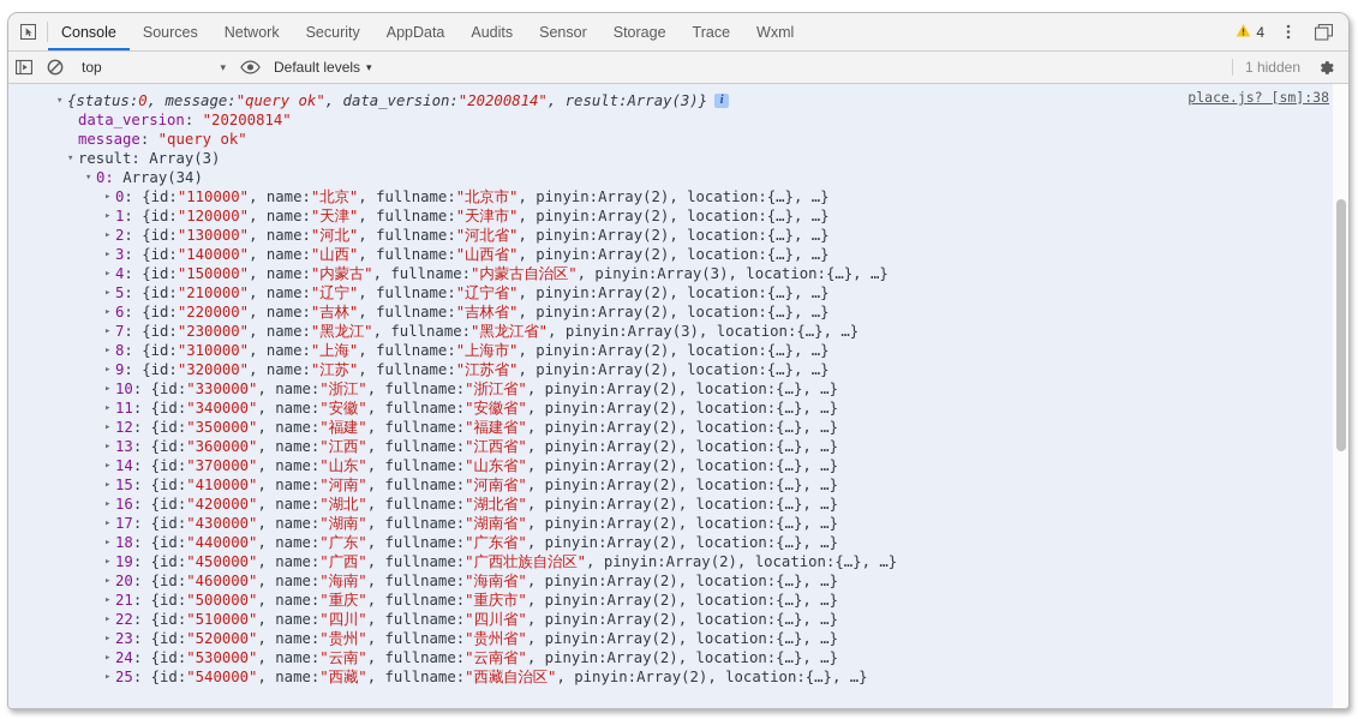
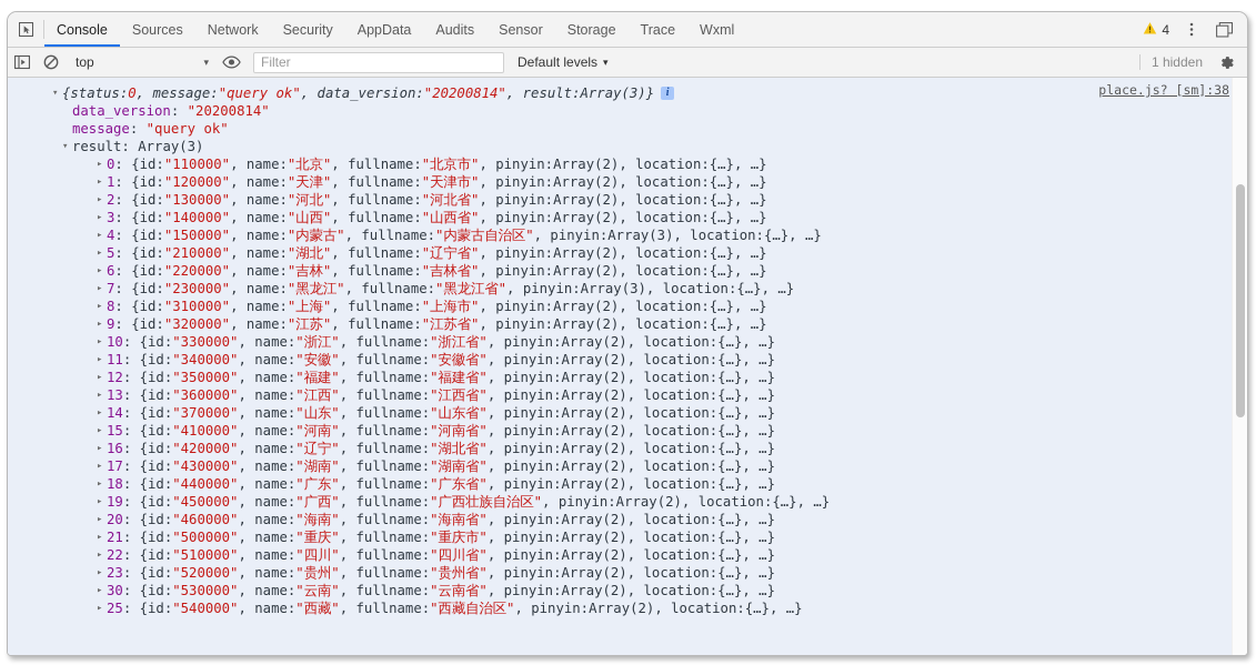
  Console
  Sources
  Network
  Security
  AppData
  Audits
  Sensor
  Storage
  Trace
  Wxml
  4
  top
  ▾
+ Filter
  Default levels
  ▾
  1 hidden
  {status:
  0
  , message:
  "query ok"
  , data_version:
  "20200814"
  , result:
  Array(3)
  }
  i
  data_version
  :
  "20200814"
  message
  :
  "query ok"
  result:
  Array(3)
- 0:
- Array(34)
  0
  : {id:
  "110000"
  , name:
  "北京"
  , fullname:
  "北京市"
  , pinyin:
  Array(2)
  , location:
  {…}
  , …}
  1
  : {id:
  "120000"
  , name:
  "天津"
  , fullname:
  "天津市"
  , pinyin:
  Array(2)
  , location:
  {…}
  , …}
  2
  : {id:
  "130000"
  , name:
  "河北"
  , fullname:
  "河北省"
  , pinyin:
  Array(2)
  , location:
  {…}
  , …}
  3
  : {id:
  "140000"
  , name:
  "山西"
  , fullname:
  "山西省"
  , pinyin:
  Array(2)
  , location:
  {…}
  , …}
  4
  : {id:
  "150000"
  , name:
  "内蒙古"
  , fullname:
  "内蒙古自治区"
  , pinyin:
  Array(3)
  , location:
  {…}
  , …}
  5
  : {id:
  "210000"
  , name:
- "辽宁"
+ "湖北"
  , fullname:
  "辽宁省"
  , pinyin:
  Array(2)
  , location:
  {…}
  , …}
  6
  : {id:
  "220000"
  , name:
  "吉林"
  , fullname:
  "吉林省"
  , pinyin:
  Array(2)
  , location:
  {…}
  , …}
  7
  : {id:
  "230000"
  , name:
  "黑龙江"
  , fullname:
  "黑龙江省"
  , pinyin:
  Array(3)
  , location:
  {…}
  , …}
  8
  : {id:
  "310000"
  , name:
  "上海"
  , fullname:
  "上海市"
  , pinyin:
  Array(2)
  , location:
  {…}
  , …}
  9
  : {id:
  "320000"
  , name:
  "江苏"
  , fullname:
  "江苏省"
  , pinyin:
  Array(2)
  , location:
  {…}
  , …}
  10
  : {id:
  "330000"
  , name:
  "浙江"
  , fullname:
  "浙江省"
  , pinyin:
  Array(2)
  , location:
  {…}
  , …}
  11
  : {id:
  "340000"
  , name:
  "安徽"
  , fullname:
  "安徽省"
  , pinyin:
  Array(2)
  , location:
  {…}
  , …}
  12
  : {id:
  "350000"
  , name:
  "福建"
  , fullname:
  "福建省"
  , pinyin:
  Array(2)
  , location:
  {…}
  , …}
  13
  : {id:
  "360000"
  , name:
  "江西"
  , fullname:
  "江西省"
  , pinyin:
  Array(2)
  , location:
  {…}
  , …}
  14
  : {id:
  "370000"
  , name:
  "山东"
  , fullname:
  "山东省"
  , pinyin:
  Array(2)
  , location:
  {…}
  , …}
  15
  : {id:
  "410000"
  , name:
  "河南"
  , fullname:
  "河南省"
  , pinyin:
  Array(2)
  , location:
  {…}
  , …}
  16
  : {id:
  "420000"
  , name:
- "湖北"
+ "辽宁"
  , fullname:
  "湖北省"
  , pinyin:
  Array(2)
  , location:
  {…}
  , …}
  17
  : {id:
  "430000"
  , name:
  "湖南"
  , fullname:
  "湖南省"
  , pinyin:
  Array(2)
  , location:
  {…}
  , …}
  18
  : {id:
  "440000"
  , name:
  "广东"
  , fullname:
  "广东省"
  , pinyin:
  Array(2)
  , location:
  {…}
  , …}
  19
  : {id:
  "450000"
  , name:
  "广西"
  , fullname:
  "广西壮族自治区"
  , pinyin:
  Array(2)
  , location:
  {…}
  , …}
  20
  : {id:
  "460000"
  , name:
  "海南"
  , fullname:
  "海南省"
  , pinyin:
  Array(2)
  , location:
  {…}
  , …}
  21
  : {id:
  "500000"
  , name:
  "重庆"
  , fullname:
  "重庆市"
  , pinyin:
  Array(2)
  , location:
  {…}
  , …}
  22
  : {id:
  "510000"
  , name:
  "四川"
  , fullname:
  "四川省"
  , pinyin:
  Array(2)
  , location:
  {…}
  , …}
  23
  : {id:
  "520000"
  , name:
  "贵州"
  , fullname:
  "贵州省"
  , pinyin:
  Array(2)
  , location:
  {…}
  , …}
- 24
+ 30
  : {id:
  "530000"
  , name:
  "云南"
  , fullname:
  "云南省"
  , pinyin:
  Array(2)
  , location:
  {…}
  , …}
  25
  : {id:
  "540000"
  , name:
  "西藏"
  , fullname:
  "西藏自治区"
  , pinyin:
  Array(2)
  , location:
  {…}
  , …}
  place.js? [sm]:38
